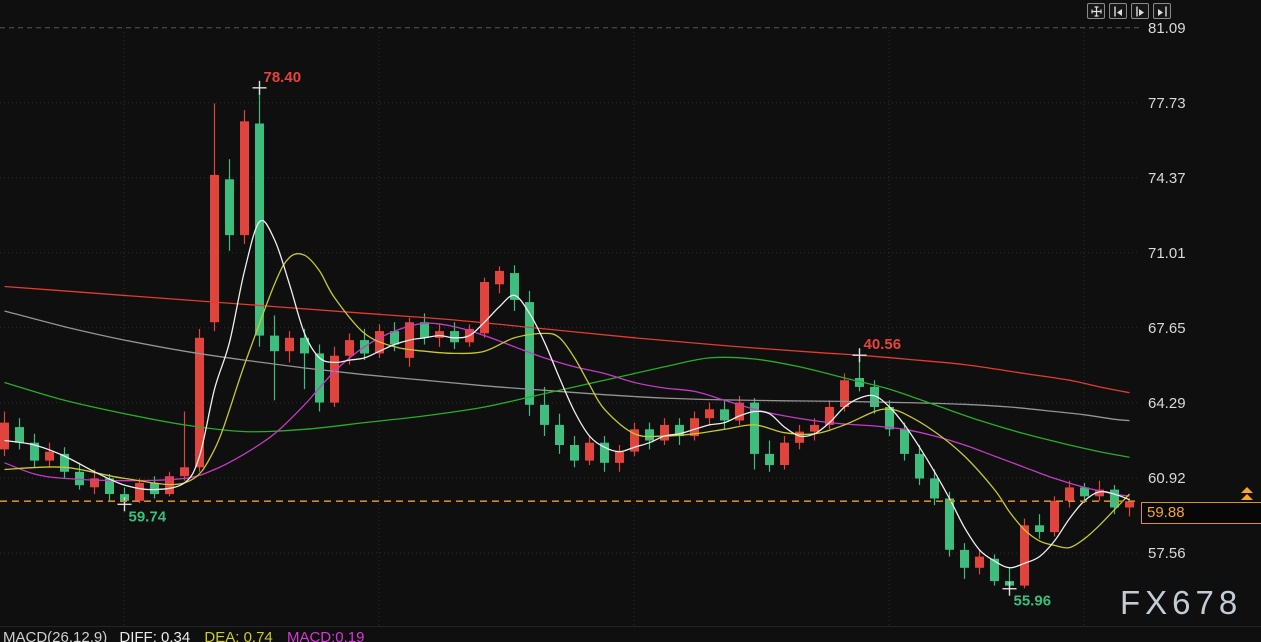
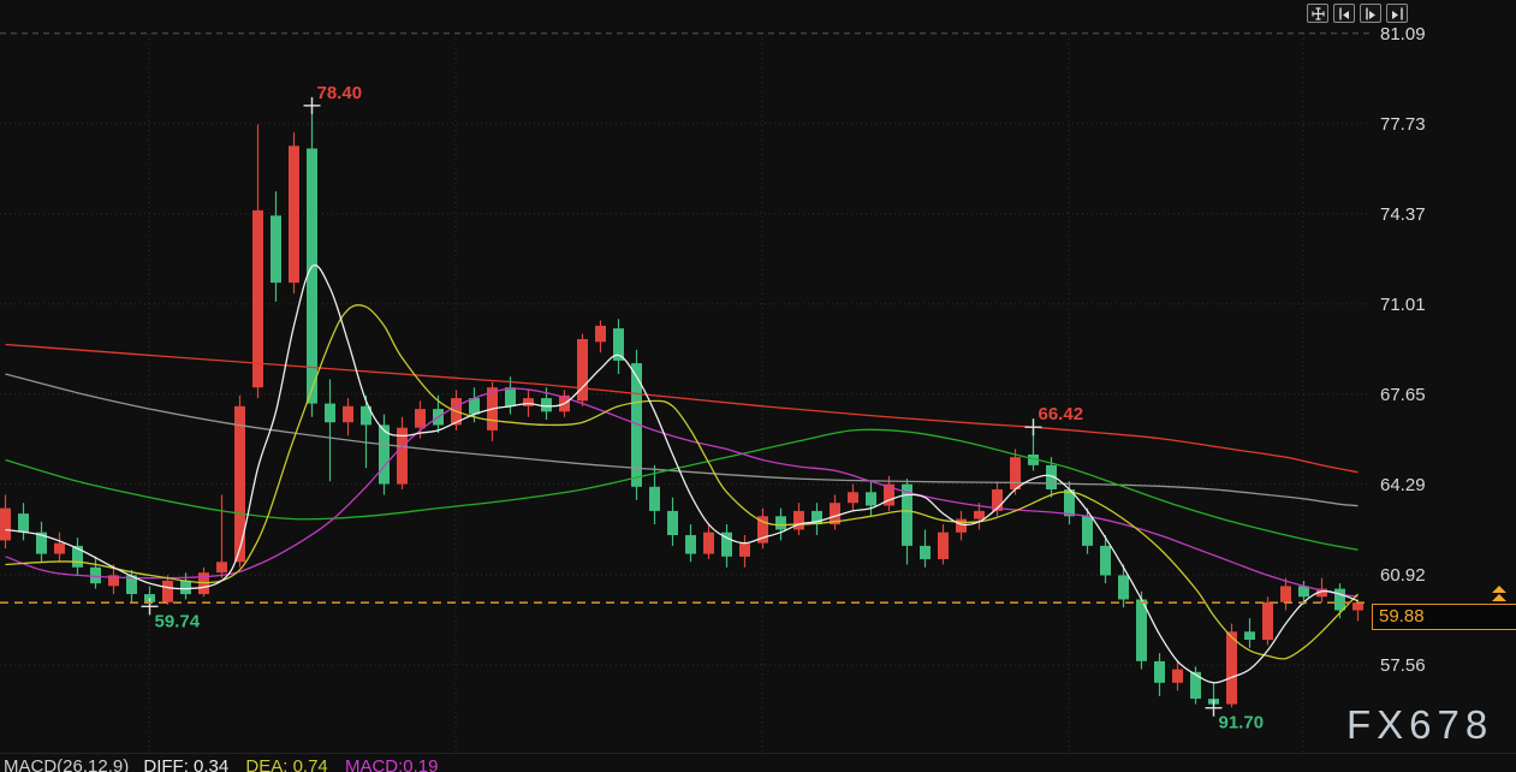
  78.40
- 40.56
+ 66.42
  59.74
- 55.96
+ 91.70
  81.09
  77.73
  74.37
  71.01
  67.65
  64.29
  60.92
  57.56
  59.88
  FX678
  MACD(26,12,9) DIFF: 0.34 DEA: 0.74 MACD:0.19
